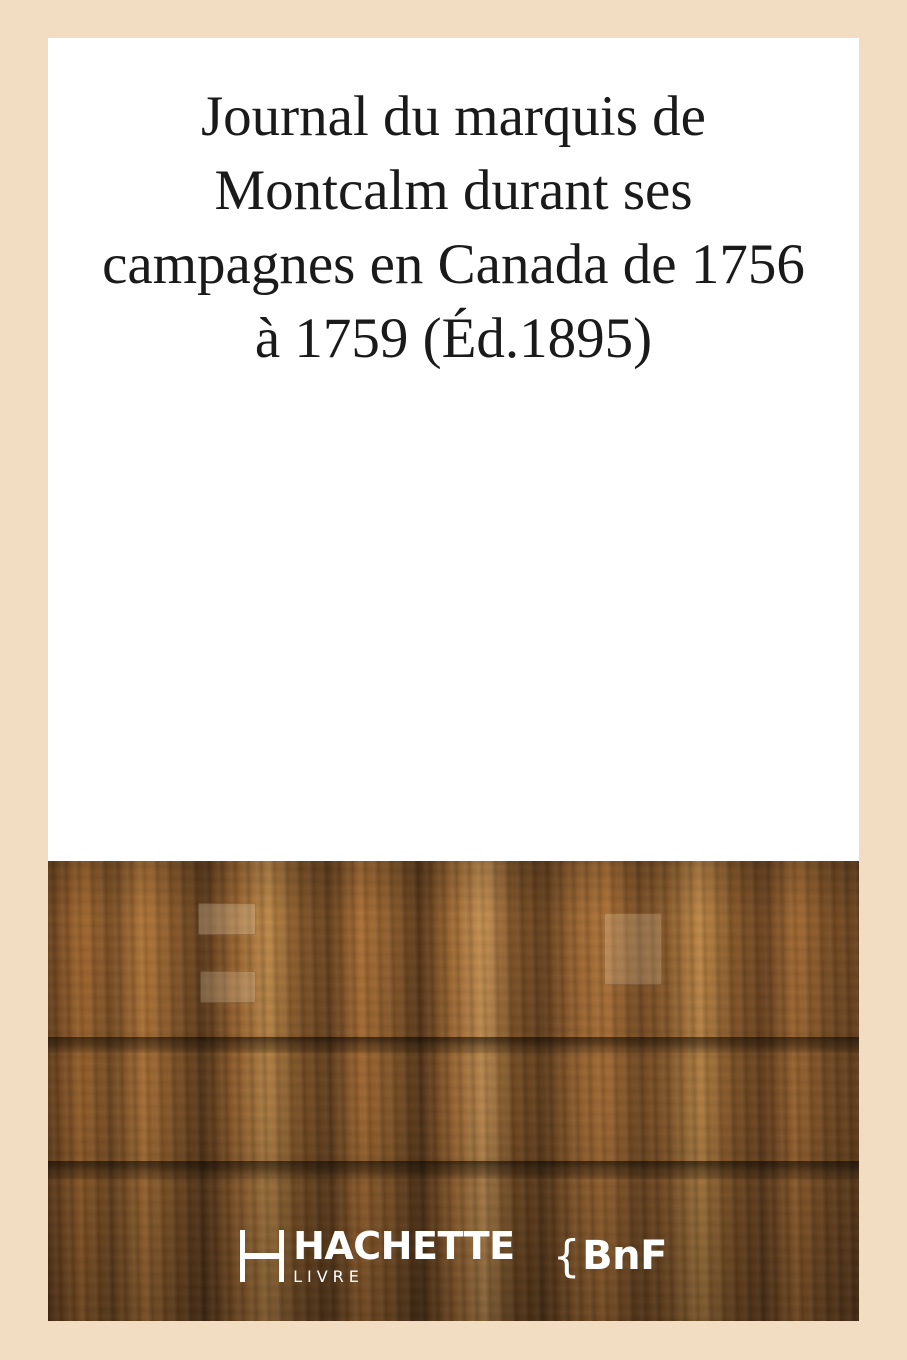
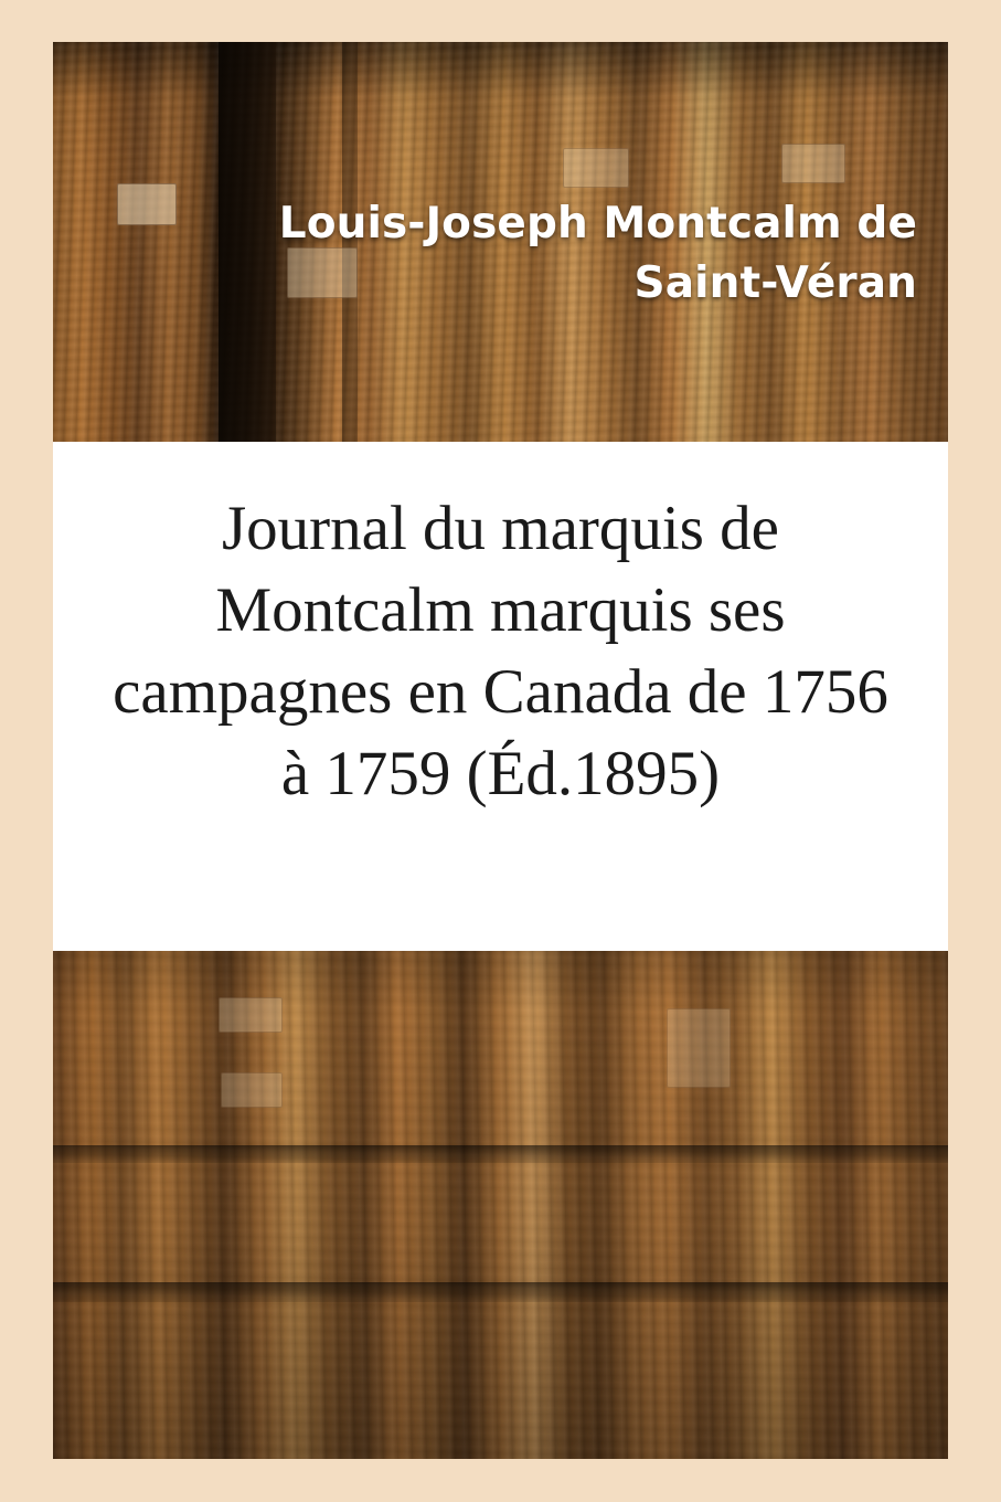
+ Louis-Joseph Montcalm de Saint-Véran
- Journal du marquis de Montcalm durant ses campagnes en Canada de 1756 à 1759 (Éd.1895)
+ Journal du marquis de Montcalm marquis ses campagnes en Canada de 1756 à 1759 (Éd.1895)
- HACHETTE
- LIVRE
- {
- BnF
